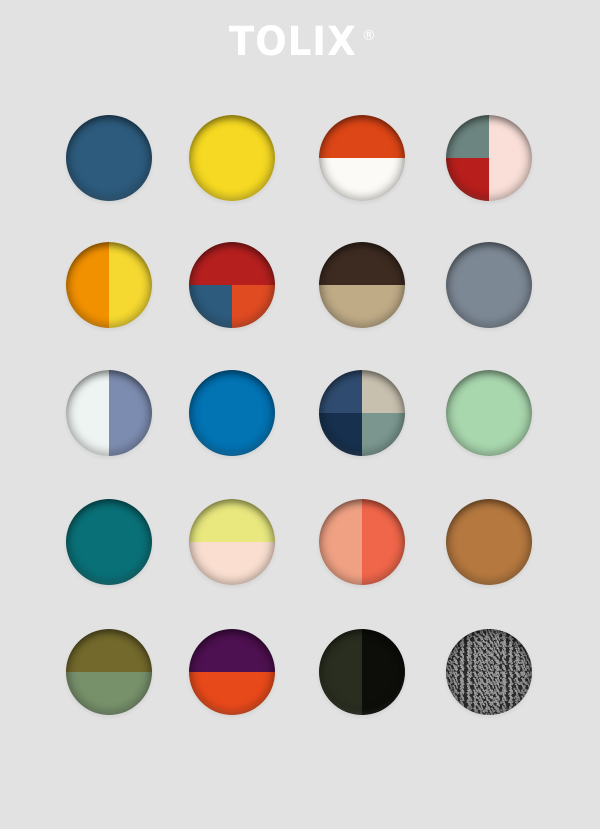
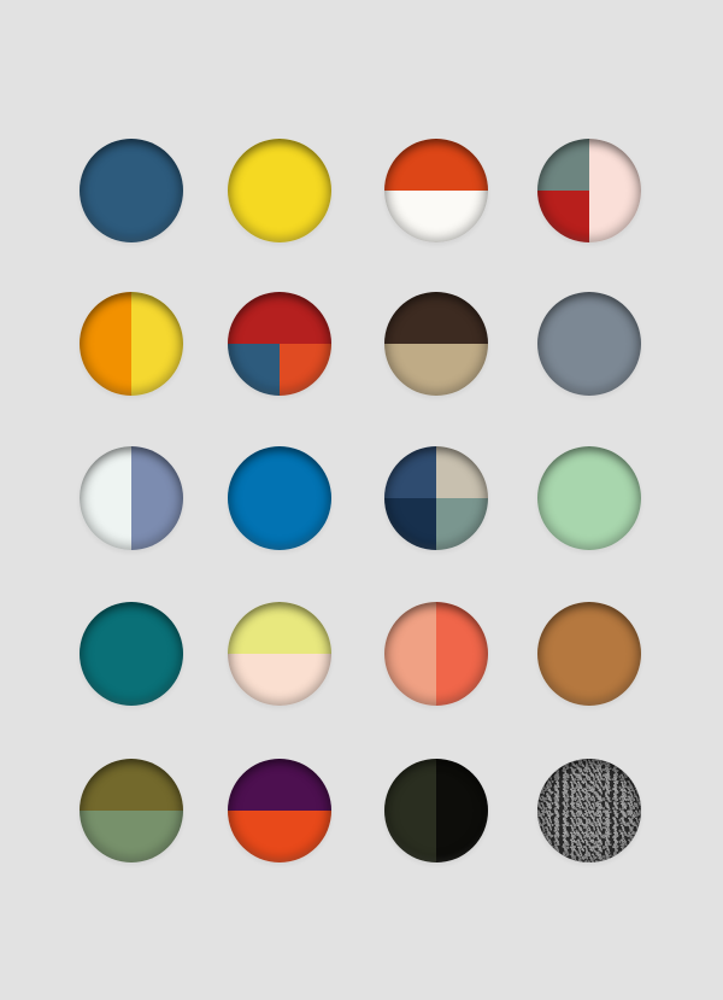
- TOLIX ®
